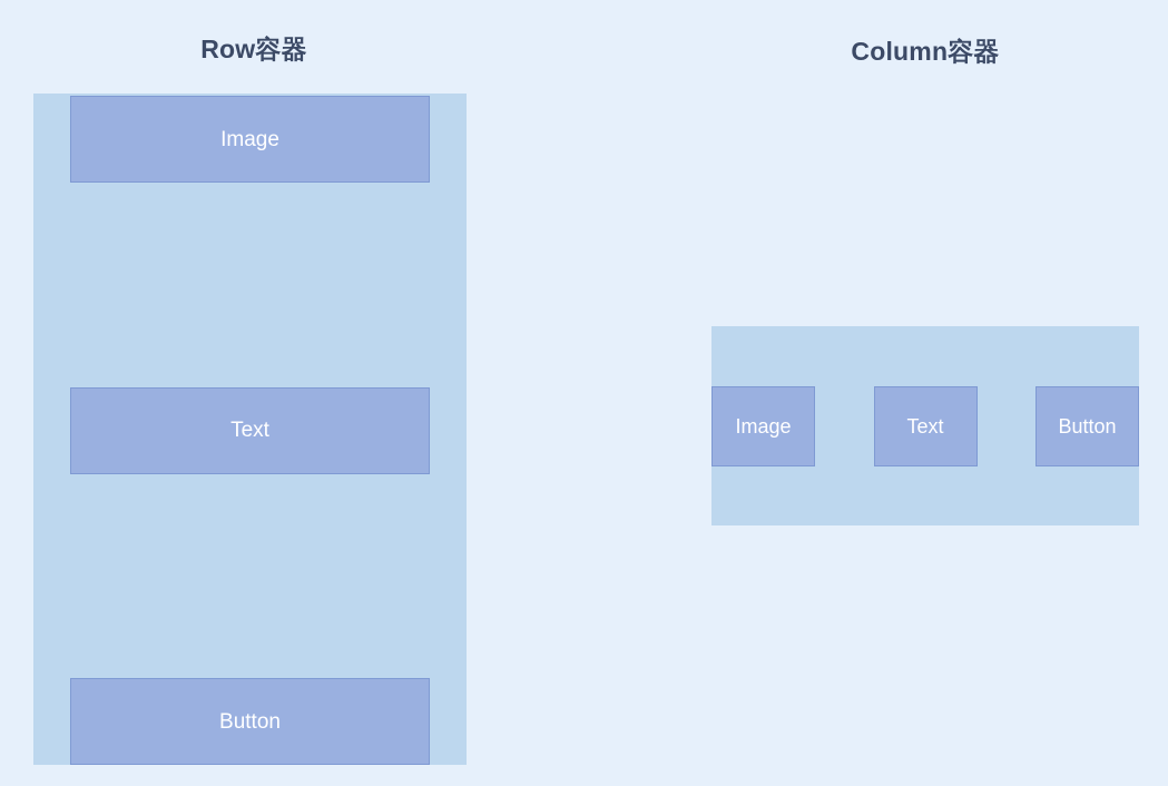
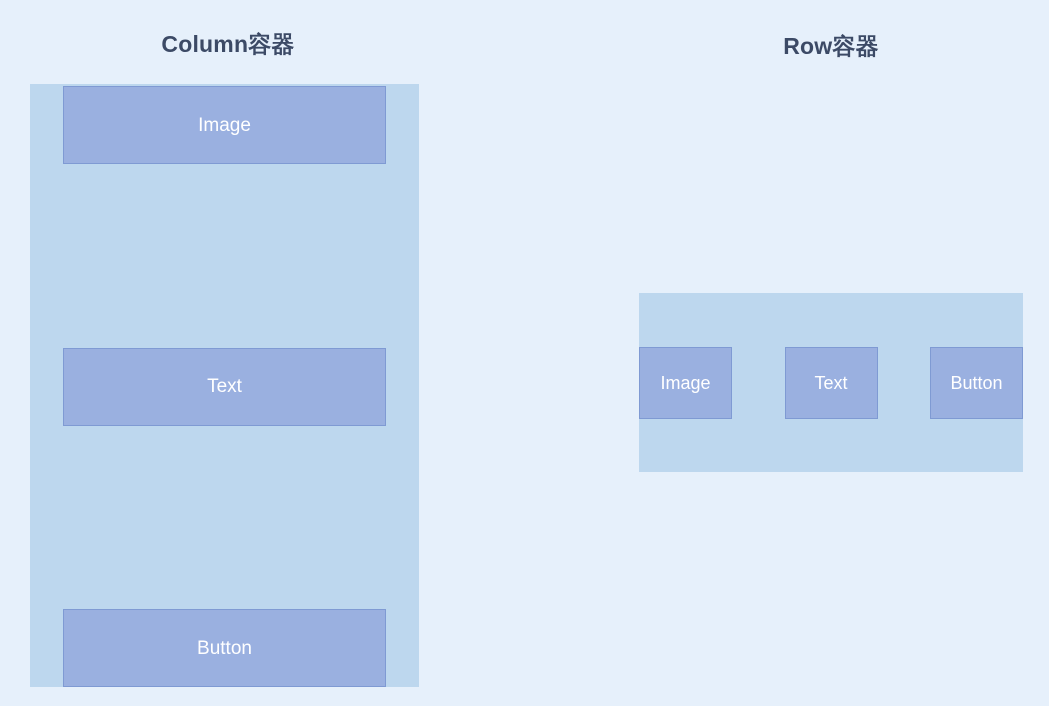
- Row容器
+ Column容器
  Image
  Text
  Button
- Column容器
+ Row容器
  Image
  Text
  Button
